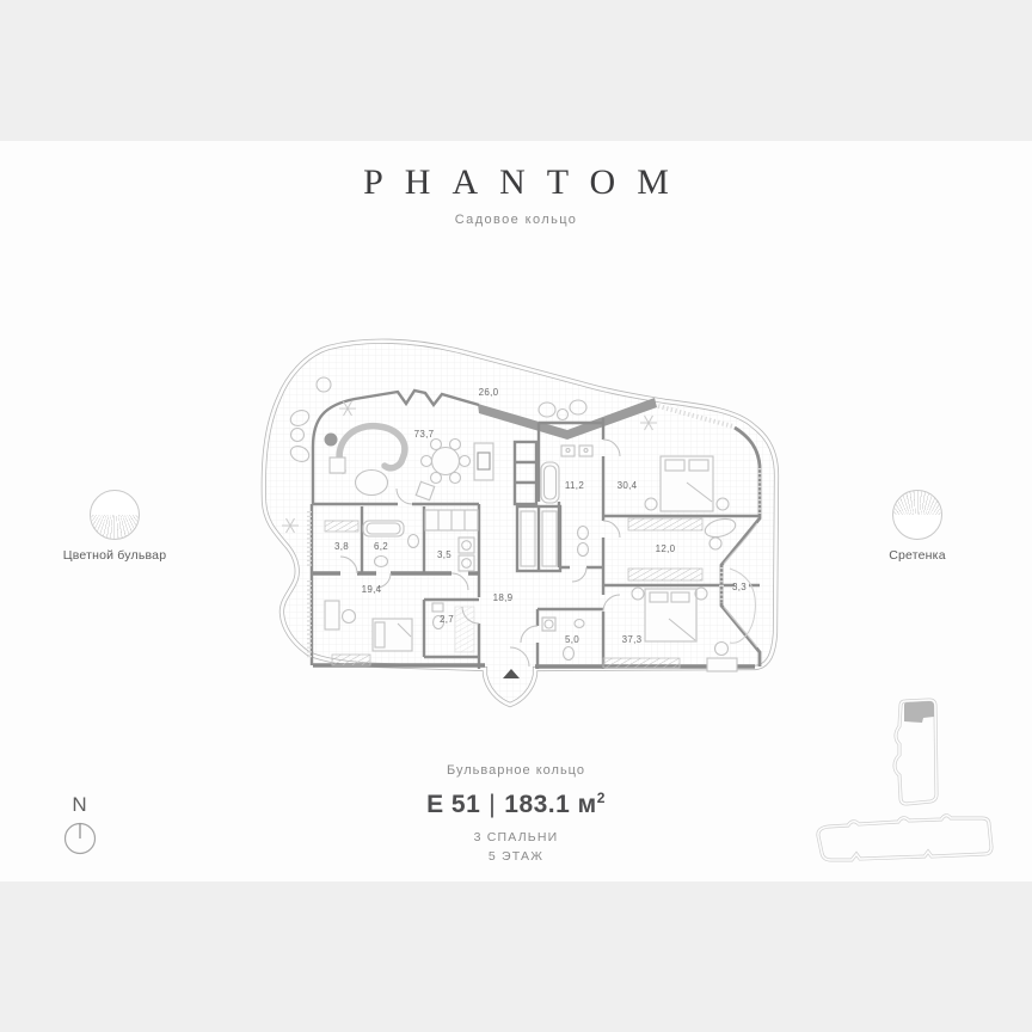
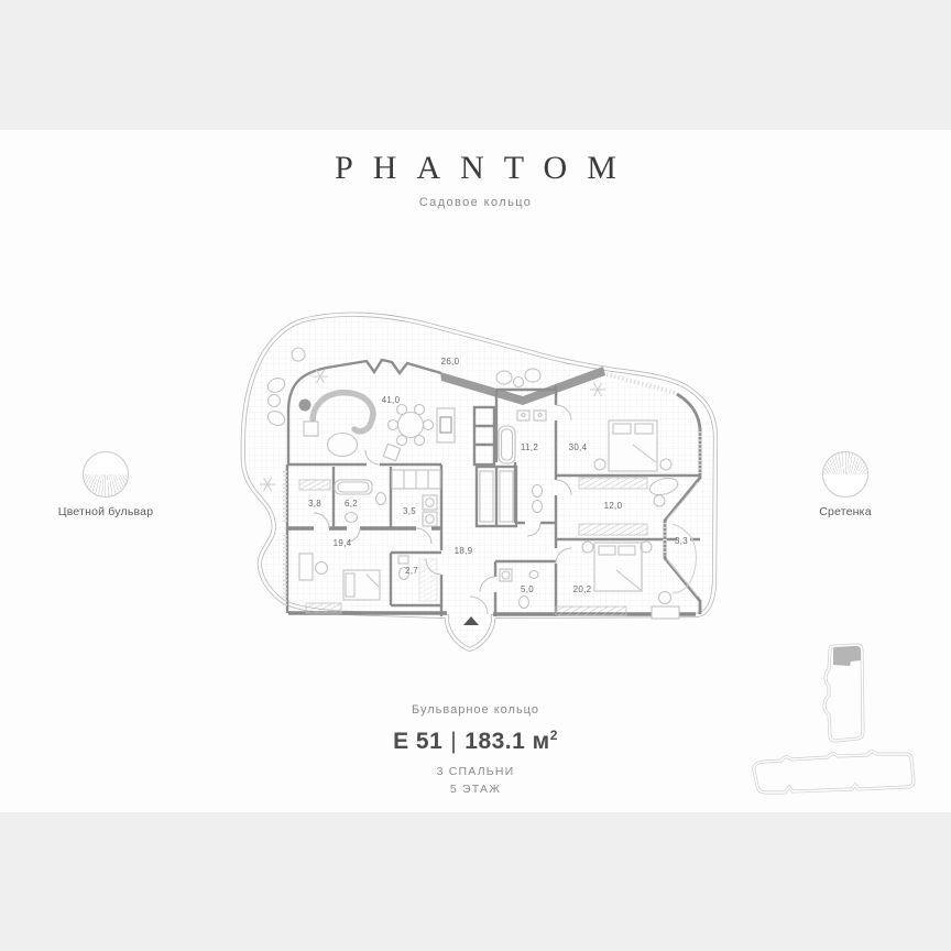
  PHANTOM
  Садовое кольцо
  Цветной бульвар
  Сретенка
  26,0
- 73,7
+ 41,0
  11,2
  30,4
  3,8
  6,2
  3,5
  12,0
  19,4
  18,9
  3,3
  2,7
  5,0
- 37,3
+ 20,2
  Бульварное кольцо
  Е 51 | 183.1 м2
  3 СПАЛЬНИ
  5 ЭТАЖ
- N
